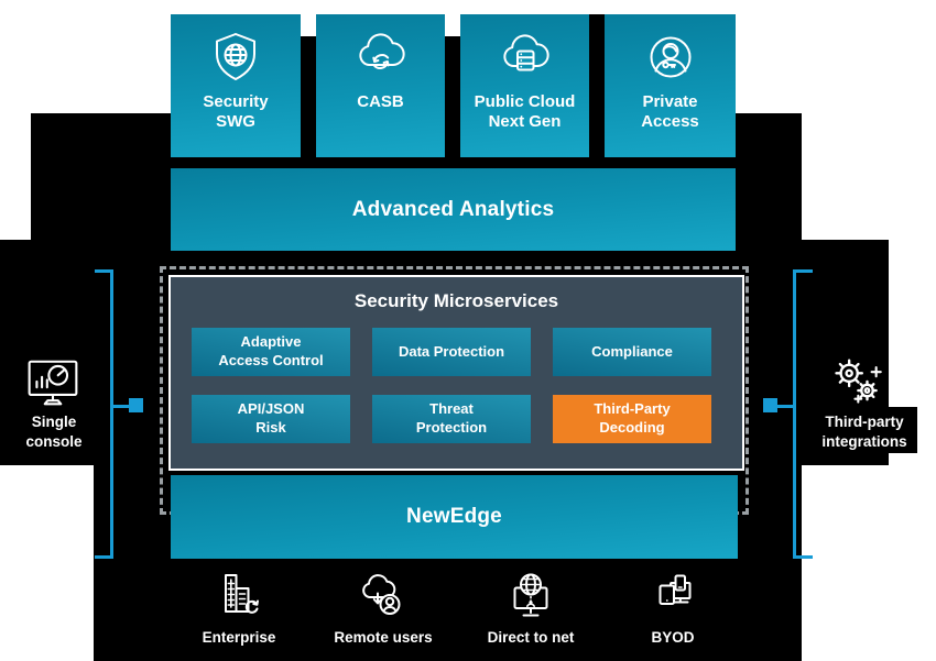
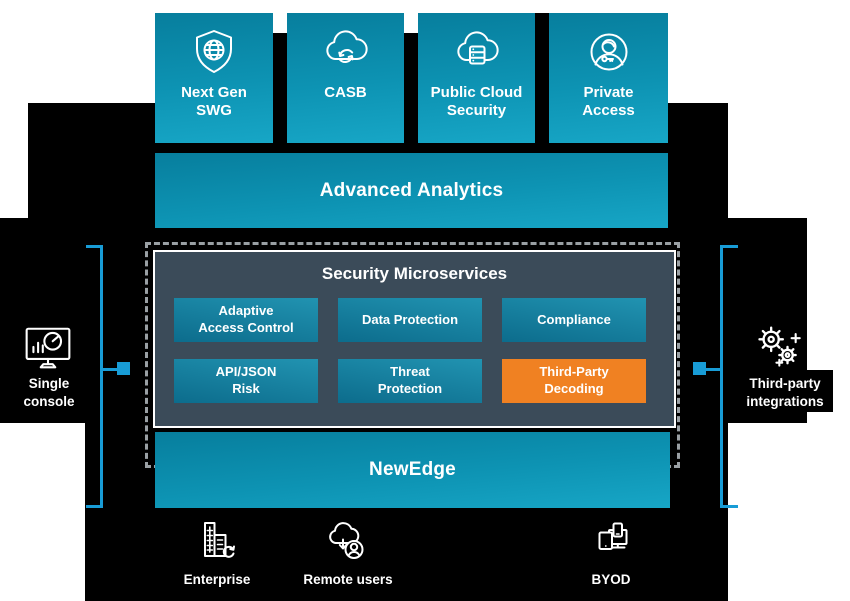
- Security
+ Next Gen
  SWG
  CASB
  Public Cloud
- Next Gen
+ Security
  Private
  Access
  Advanced Analytics
  Security Microservices
  Adaptive
  Access Control
  Data Protection
  Compliance
  API/JSON
  Risk
  Threat
  Protection
  Third-Party
  Decoding
  NewEdge
  Single
  console
  Third-party
  integrations
  Enterprise
  Remote users
- Direct to net
  BYOD
